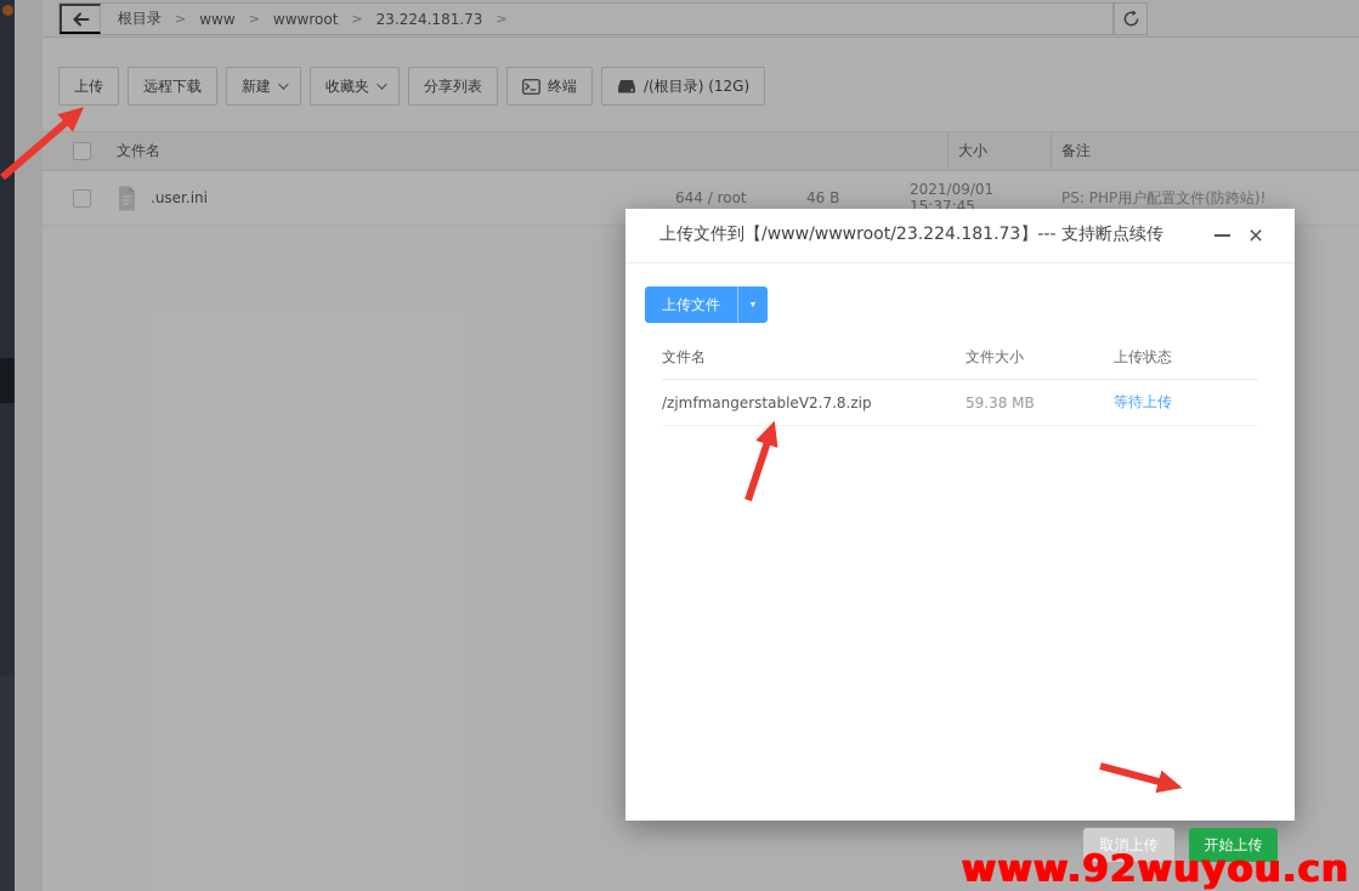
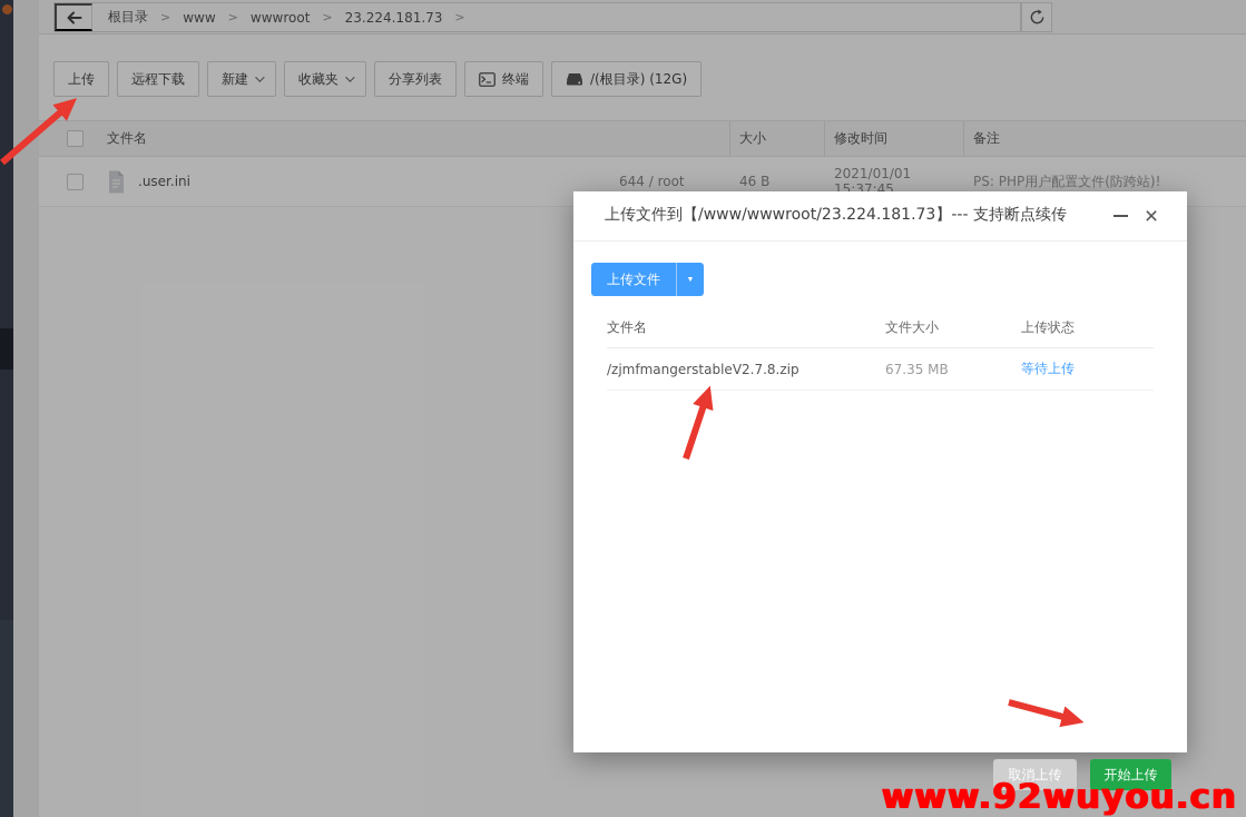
  根目录
  >
  www
  >
  wwwroot
  >
  23.224.181.73
  >
  上传
  远程下载
  新建
  收藏夹
  分享列表
  终端
  /(根目录) (12G)
  文件名
  大小
+ 修改时间
  备注
  .user.ini
  644 / root
  46 B
- 2021/09/01 15:37:45
+ 2021/01/01 15:37:45
  PS: PHP用户配置文件(防跨站)!
  上传文件到【/www/wwwroot/23.224.181.73】--- 支持断点续传
  ×
  上传文件
  文件名
  文件大小
  上传状态
  /zjmfmangerstableV2.7.8.zip
- 59.38 MB
+ 67.35 MB
  等待上传
  取消上传
  开始上传
  www.92wuyou.cn
